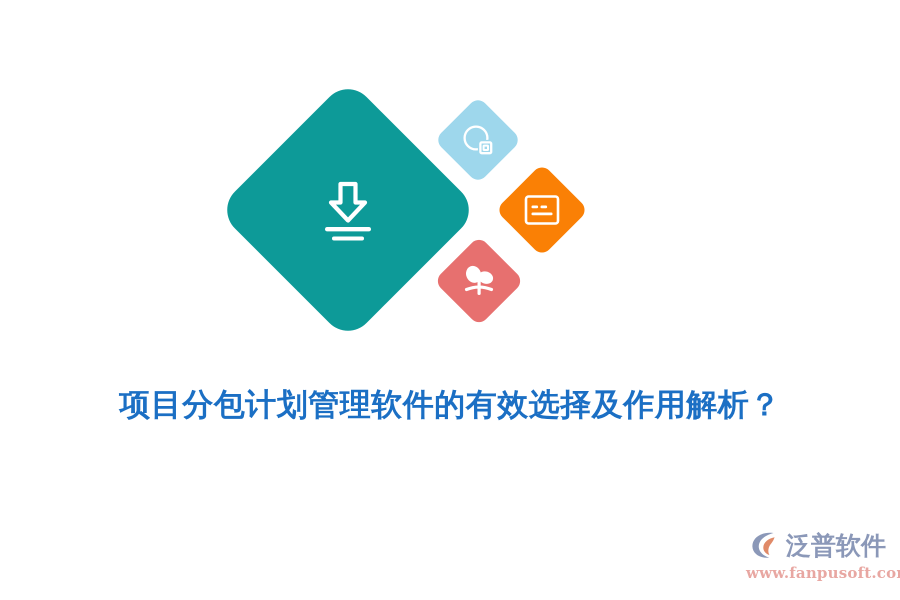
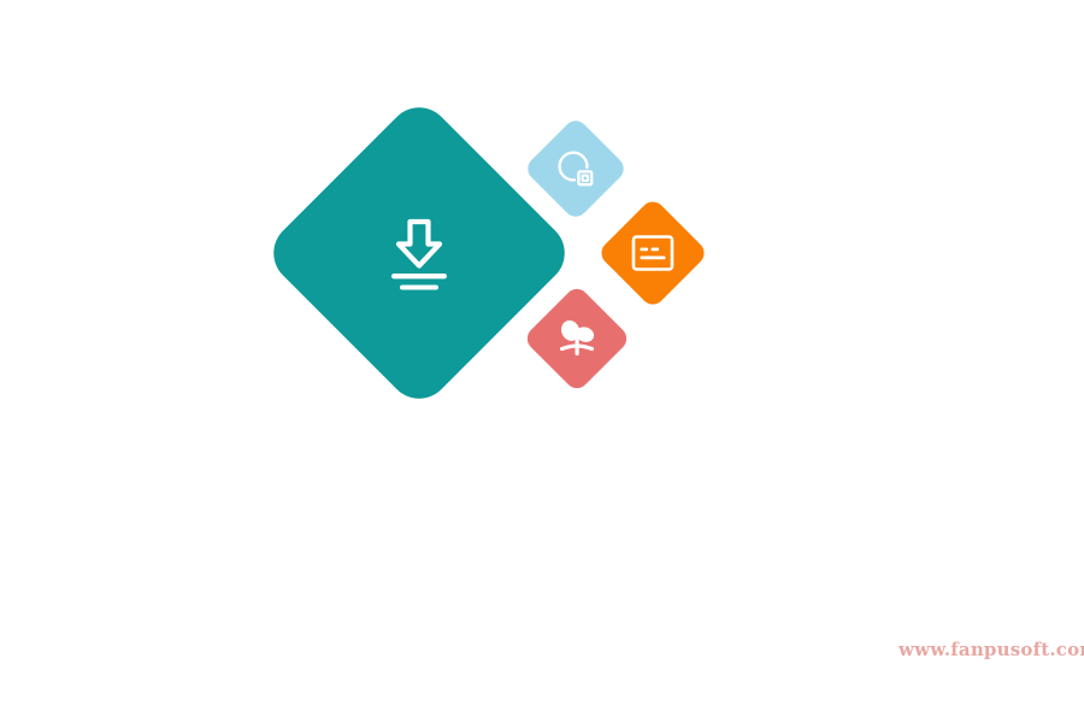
- 项目分包计划管理软件的有效选择及作用解析？
- 泛普软件
  www.fanpusoft.co
